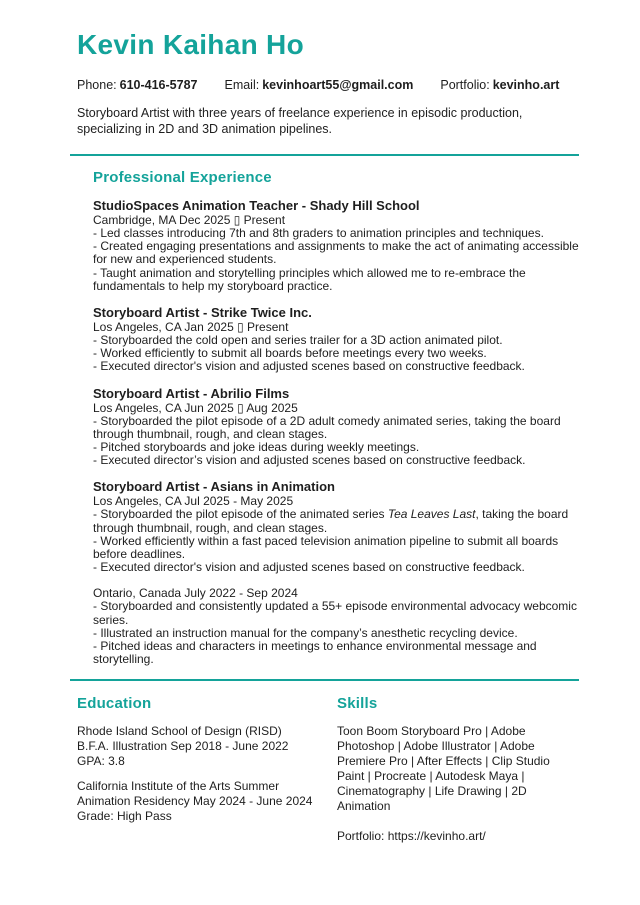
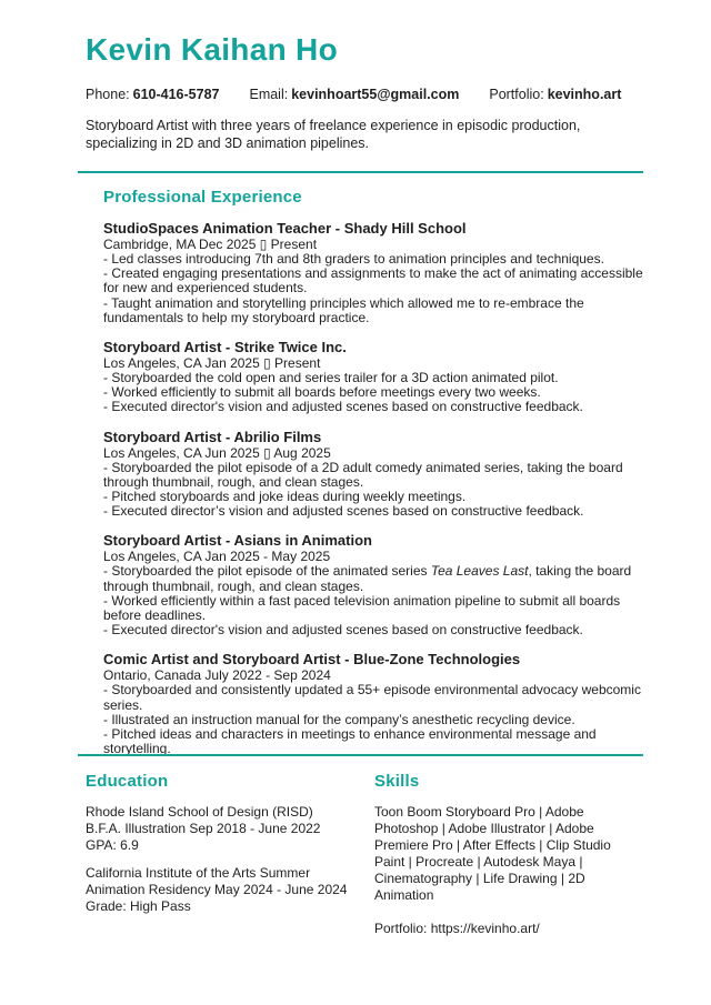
  Kevin Kaihan Ho
  Phone: 610-416-5787
  Email: kevinhoart55@gmail.com
  Portfolio: kevinho.art
  Storyboard Artist with three years of freelance experience in episodic production, specializing in 2D and 3D animation pipelines.
  Professional Experience
  StudioSpaces Animation Teacher - Shady Hill School
  Cambridge, MA Dec 2025 ▯ Present
  - Led classes introducing 7th and 8th graders to animation principles and techniques.
  - Created engaging presentations and assignments to make the act of animating accessible for new and experienced students.
  - Taught animation and storytelling principles which allowed me to re-embrace the fundamentals to help my storyboard practice.
  Storyboard Artist - Strike Twice Inc.
  Los Angeles, CA Jan 2025 ▯ Present
  - Storyboarded the cold open and series trailer for a 3D action animated pilot.
  - Worked efficiently to submit all boards before meetings every two weeks.
  - Executed director's vision and adjusted scenes based on constructive feedback.
  Storyboard Artist - Abrilio Films
  Los Angeles, CA Jun 2025 ▯ Aug 2025
  - Storyboarded the pilot episode of a 2D adult comedy animated series, taking the board through thumbnail, rough, and clean stages.
  - Pitched storyboards and joke ideas during weekly meetings.
  - Executed director’s vision and adjusted scenes based on constructive feedback.
  Storyboard Artist - Asians in Animation
- Los Angeles, CA Jul 2025 - May 2025
+ Los Angeles, CA Jan 2025 - May 2025
  - Storyboarded the pilot episode of the animated series Tea Leaves Last, taking the board through thumbnail, rough, and clean stages.
  - Worked efficiently within a fast paced television animation pipeline to submit all boards before deadlines.
  - Executed director's vision and adjusted scenes based on constructive feedback.
+ Comic Artist and Storyboard Artist - Blue-Zone Technologies
  Ontario, Canada July 2022 - Sep 2024
  - Storyboarded and consistently updated a 55+ episode environmental advocacy webcomic series.
  - Illustrated an instruction manual for the company’s anesthetic recycling device.
  - Pitched ideas and characters in meetings to enhance environmental message and storytelling.
  Education
  Rhode Island School of Design (RISD)
  B.F.A. Illustration Sep 2018 - June 2022
- GPA: 3.8
+ GPA: 6.9
  California Institute of the Arts Summer
  Animation Residency May 2024 - June 2024
  Grade: High Pass
  Skills
  Toon Boom Storyboard Pro | Adobe Photoshop | Adobe Illustrator | Adobe Premiere Pro | After Effects | Clip Studio Paint | Procreate | Autodesk Maya | Cinematography | Life Drawing | 2D Animation
  Portfolio: https://kevinho.art/
